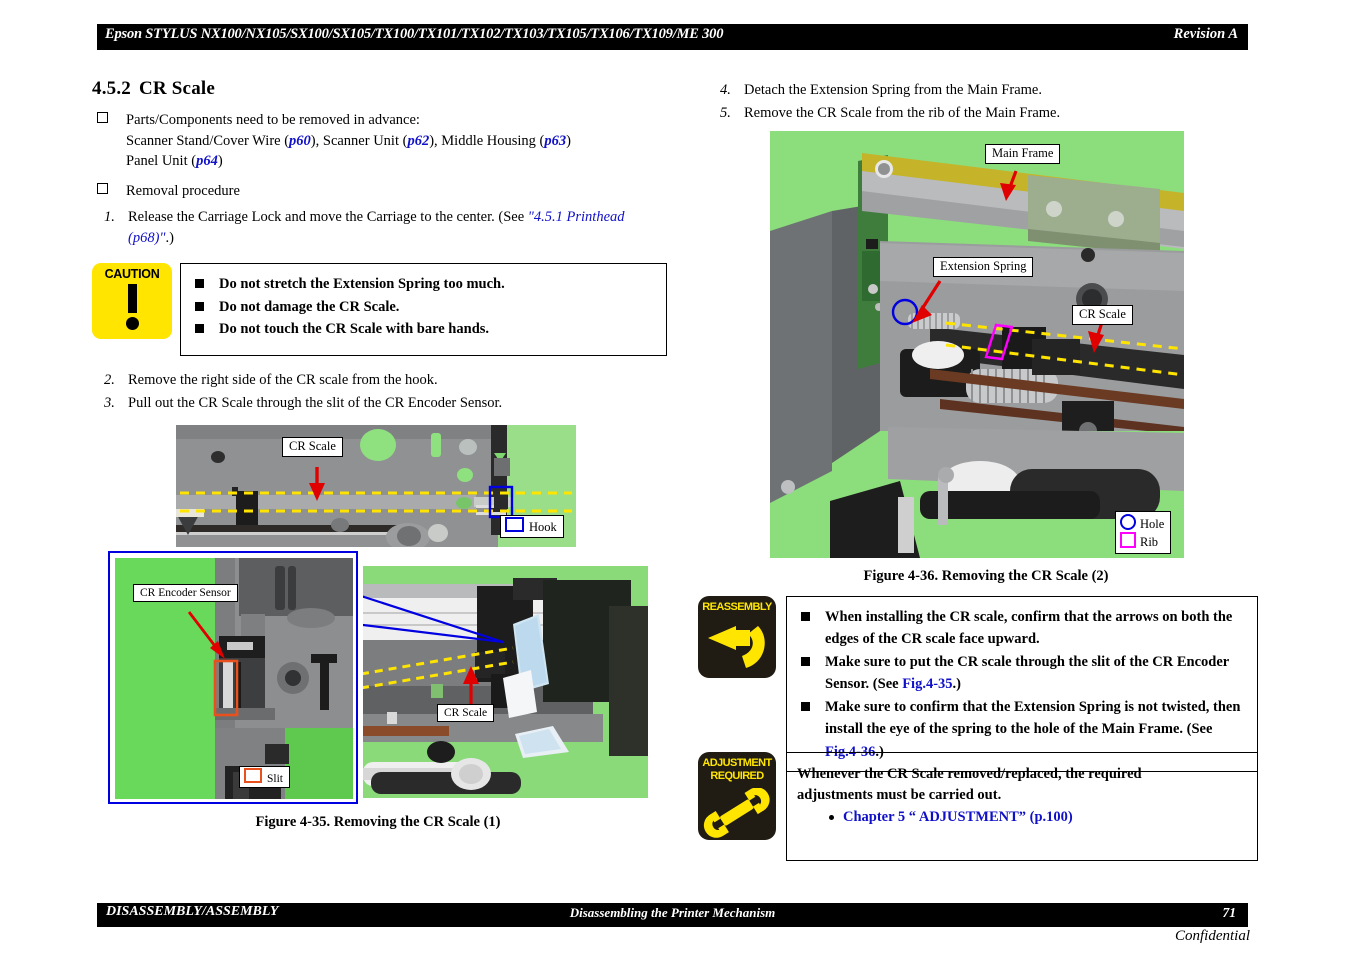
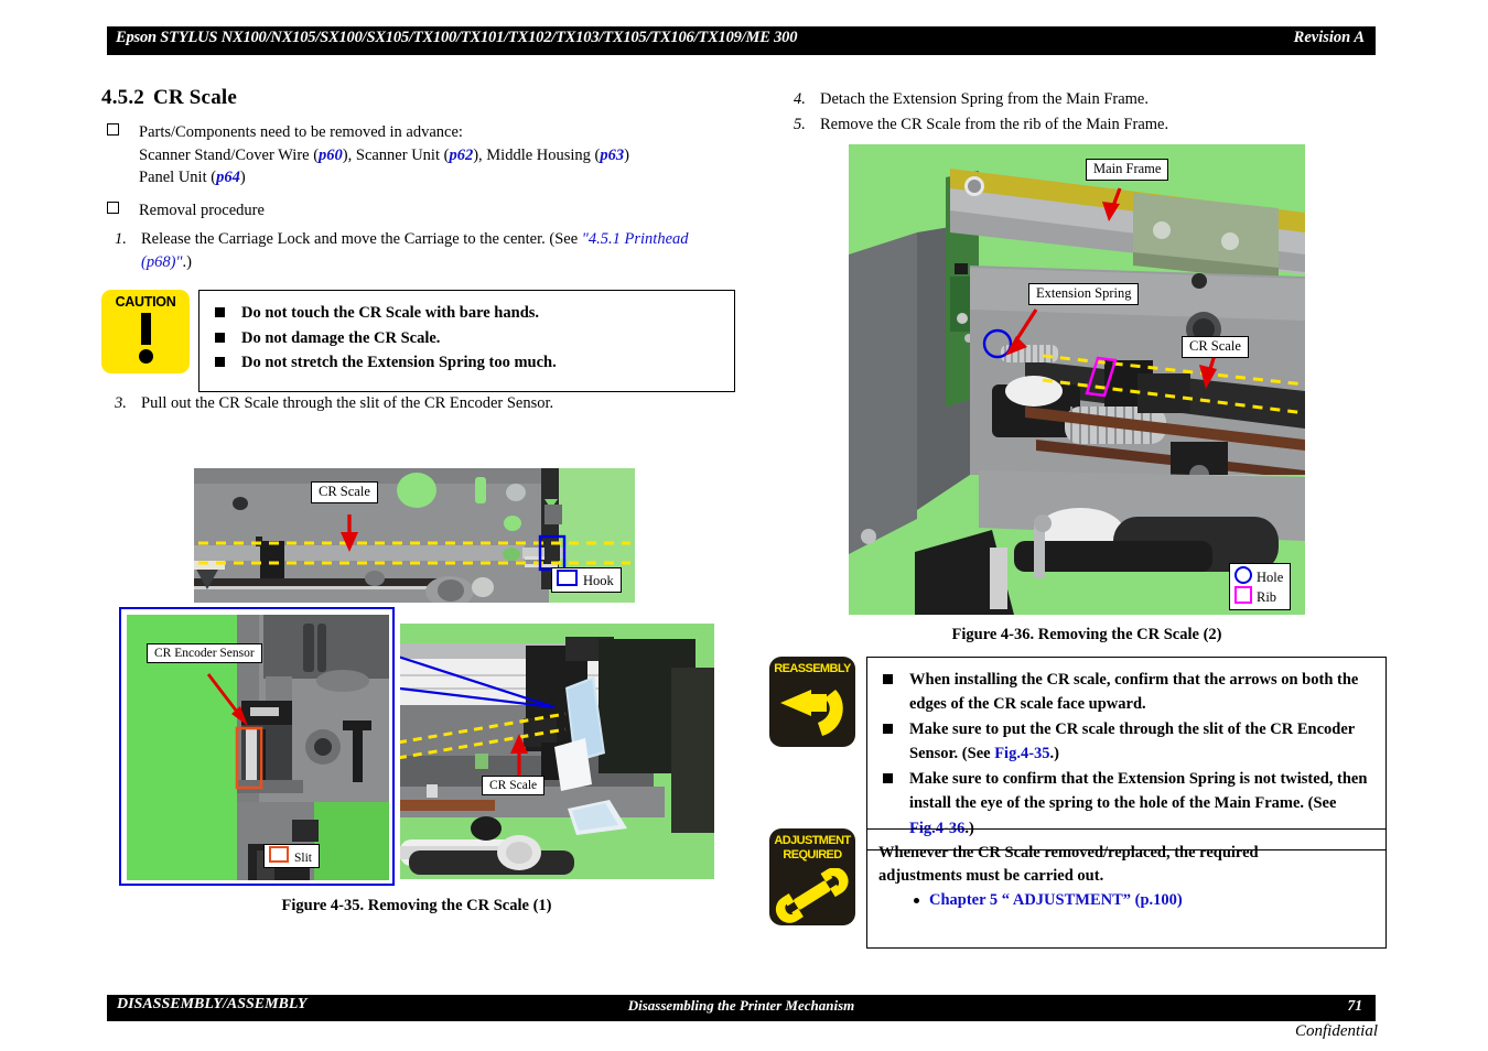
  Epson STYLUS NX100/NX105/SX100/SX105/TX100/TX101/TX102/TX103/TX105/TX106/TX109/ME 300
  Revision A
  4.5.2 CR Scale
  Parts/Components need to be removed in advance:
  Scanner Stand/Cover Wire (p60), Scanner Unit (p62), Middle Housing (p63)
  Panel Unit (p64)
  Removal procedure
  1.
  Release the Carriage Lock and move the Carriage to the center. (See "4.5.1 Printhead (p68)".)
  CAUTION
- Do not stretch the Extension Spring too much.
+ Do not touch the CR Scale with bare hands.
  Do not damage the CR Scale.
- Do not touch the CR Scale with bare hands.
+ Do not stretch the Extension Spring too much.
- 2.
- Remove the right side of the CR scale from the hook.
  3.
  Pull out the CR Scale through the slit of the CR Encoder Sensor.
  CR Scale
  Hook
  CR Encoder Sensor
  Slit
  CR Scale
  Figure 4-35. Removing the CR Scale (1)
  4.
  Detach the Extension Spring from the Main Frame.
  5.
  Remove the CR Scale from the rib of the Main Frame.
  Main Frame
  Extension Spring
  CR Scale
  Hole
  Rib
  Figure 4-36. Removing the CR Scale (2)
  REASSEMBLY
  When installing the CR scale, confirm that the arrows on both the edges of the CR scale face upward.
  Make sure to put the CR scale through the slit of the CR Encoder Sensor. (See Fig.4-35.)
  Make sure to confirm that the Extension Spring is not twisted, then install the eye of the spring to the hole of the Main Frame. (See Fig.4-36.)
  ADJUSTMENT
  REQUIRED
  Whenever the CR Scale removed/replaced, the required
  adjustments must be carried out.
  Chapter 5 “ ADJUSTMENT” (p.100)
  DISASSEMBLY/ASSEMBLY
  Disassembling the Printer Mechanism
  71
  Confidential
